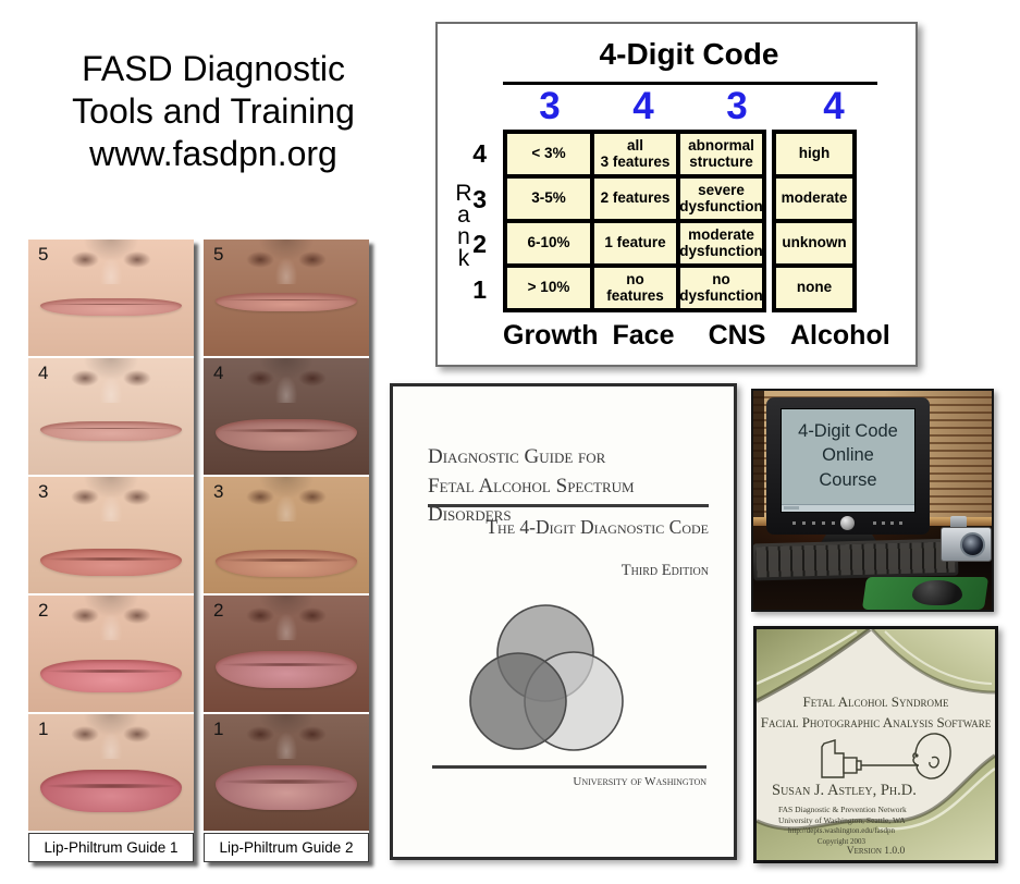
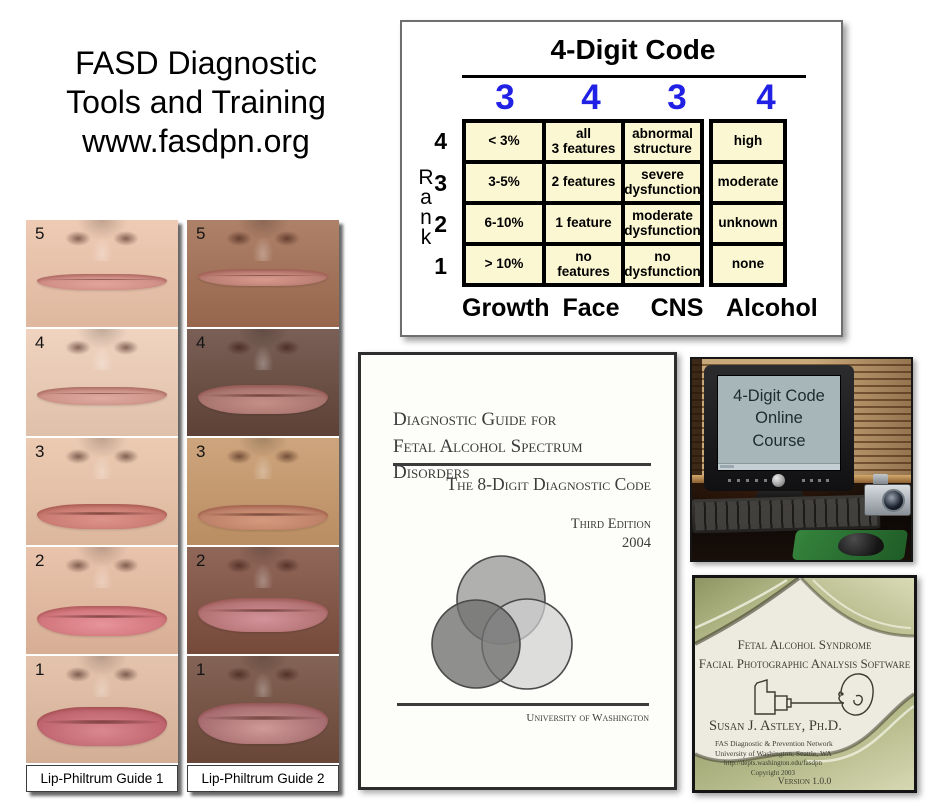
  FASD Diagnostic
  Tools and Training
  www.fasdpn.org
  4-Digit Code
  3
  4
  3
  4
  R
  a
  n
  k
  4
  3
  2
  1
  < 3%
  all
  3 features
  abnormal
  structure
  3-5%
  2 features
  severe
  dysfunction
  6-10%
  1 feature
  moderate
  dysfunction
  > 10%
  no
  features
  no
  dysfunction
  high
  moderate
  unknown
  none
  Growth
  Face
  CNS
  Alcohol
  5
  4
  3
  2
  1
  Lip-Philtrum Guide 1
  5
  4
  3
  2
  1
  Lip-Philtrum Guide 2
  Diagnostic Guide for
  Fetal Alcohol Spectrum Disorders
- The 4-Digit Diagnostic Code
+ The 8-Digit Diagnostic Code
  Third Edition
+ 2004
  University of Washington
  4-Digit Code
  Online
  Course
  Fetal Alcohol Syndrome
  Facial Photographic Analysis Software
  Susan J. Astley, Ph.D.
  FAS Diagnostic & Prevention Network
  University of Washington, Seattle, WA
  http://depts.washington.edu/fasdpn
  Copyright 2003
  Version 1.0.0
